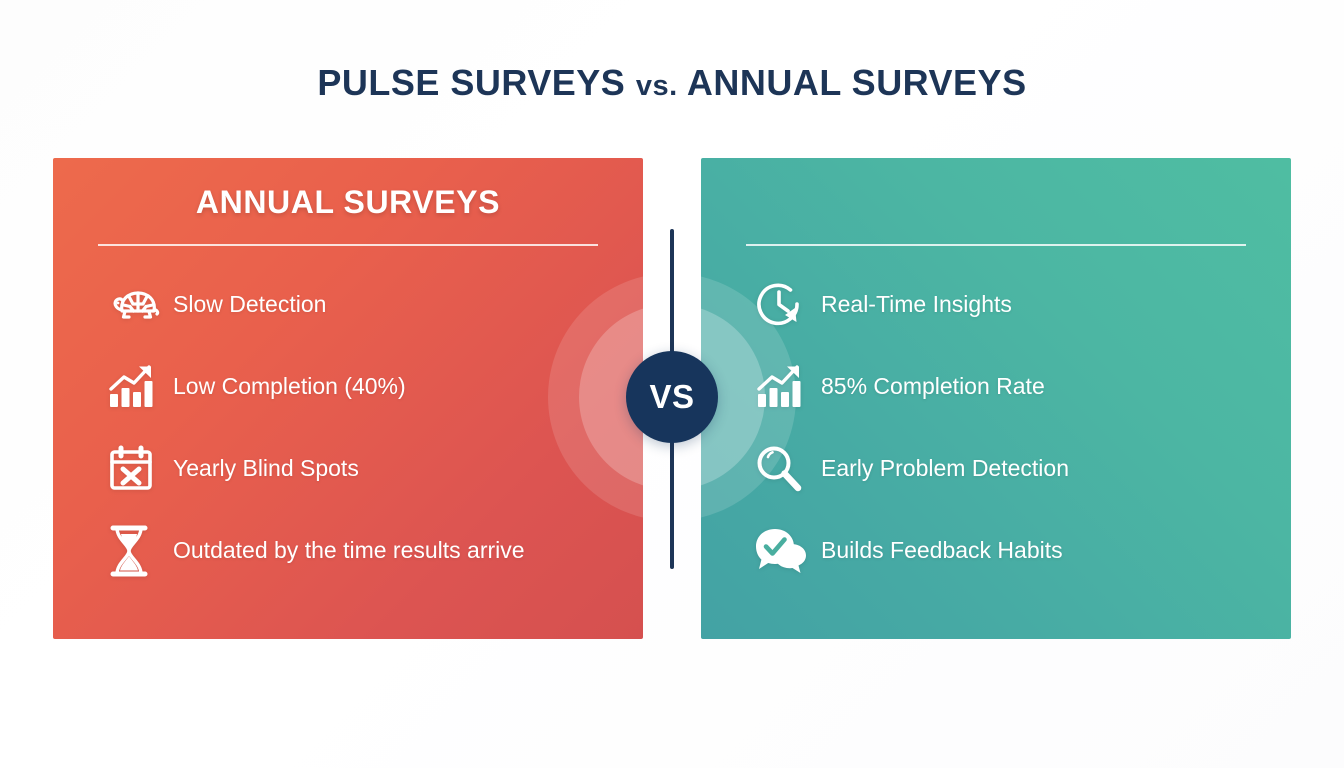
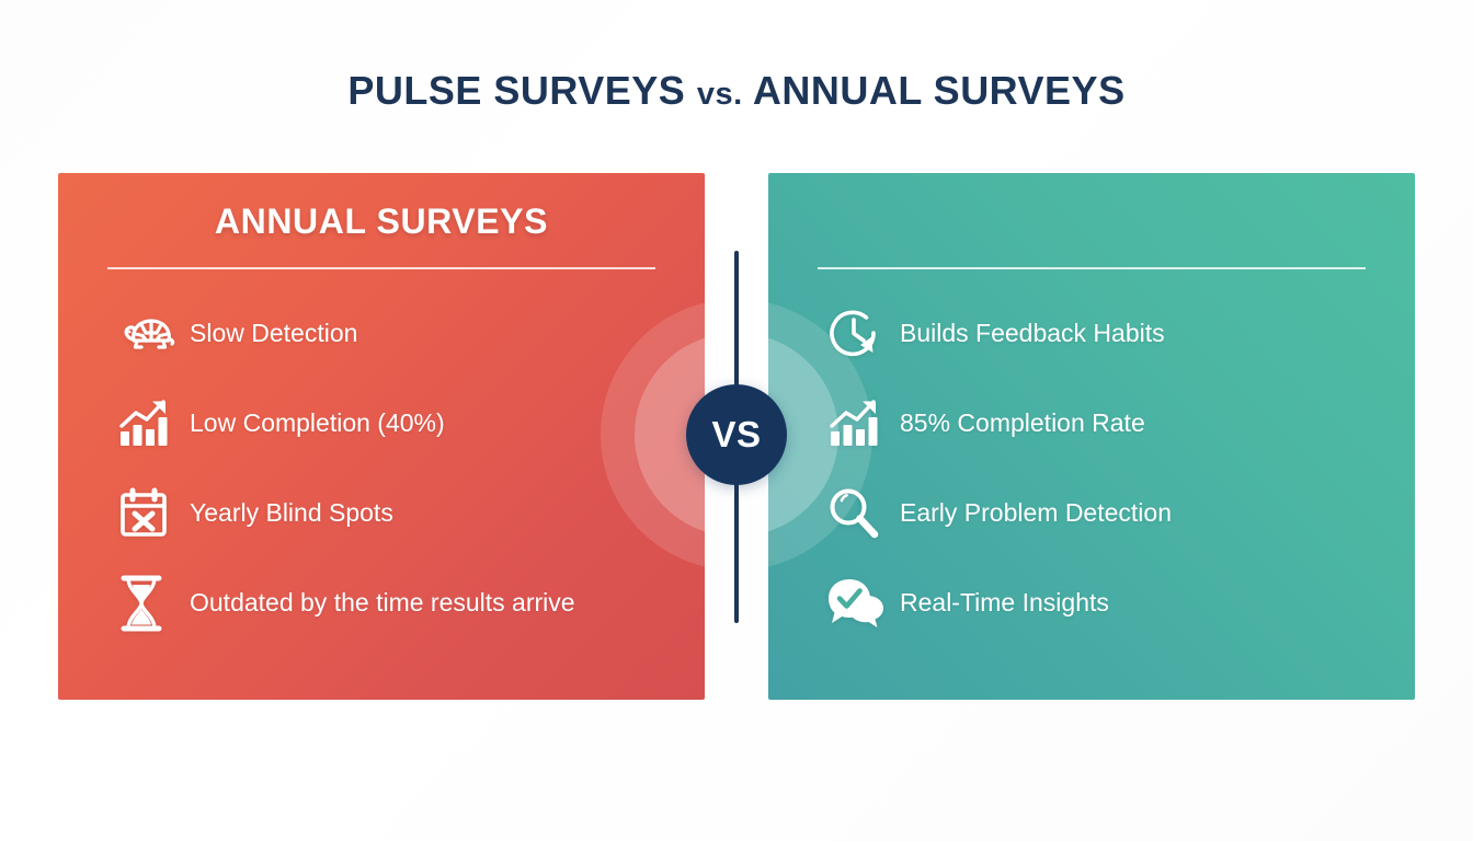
  PULSE SURVEYS vs. ANNUAL SURVEYS
  ANNUAL SURVEYS
  Slow Detection
  Low Completion (40%)
  Yearly Blind Spots
  Outdated by the time results arrive
- Real-Time Insights
+ Builds Feedback Habits
  85% Completion Rate
  Early Problem Detection
- Builds Feedback Habits
+ Real-Time Insights
  VS
